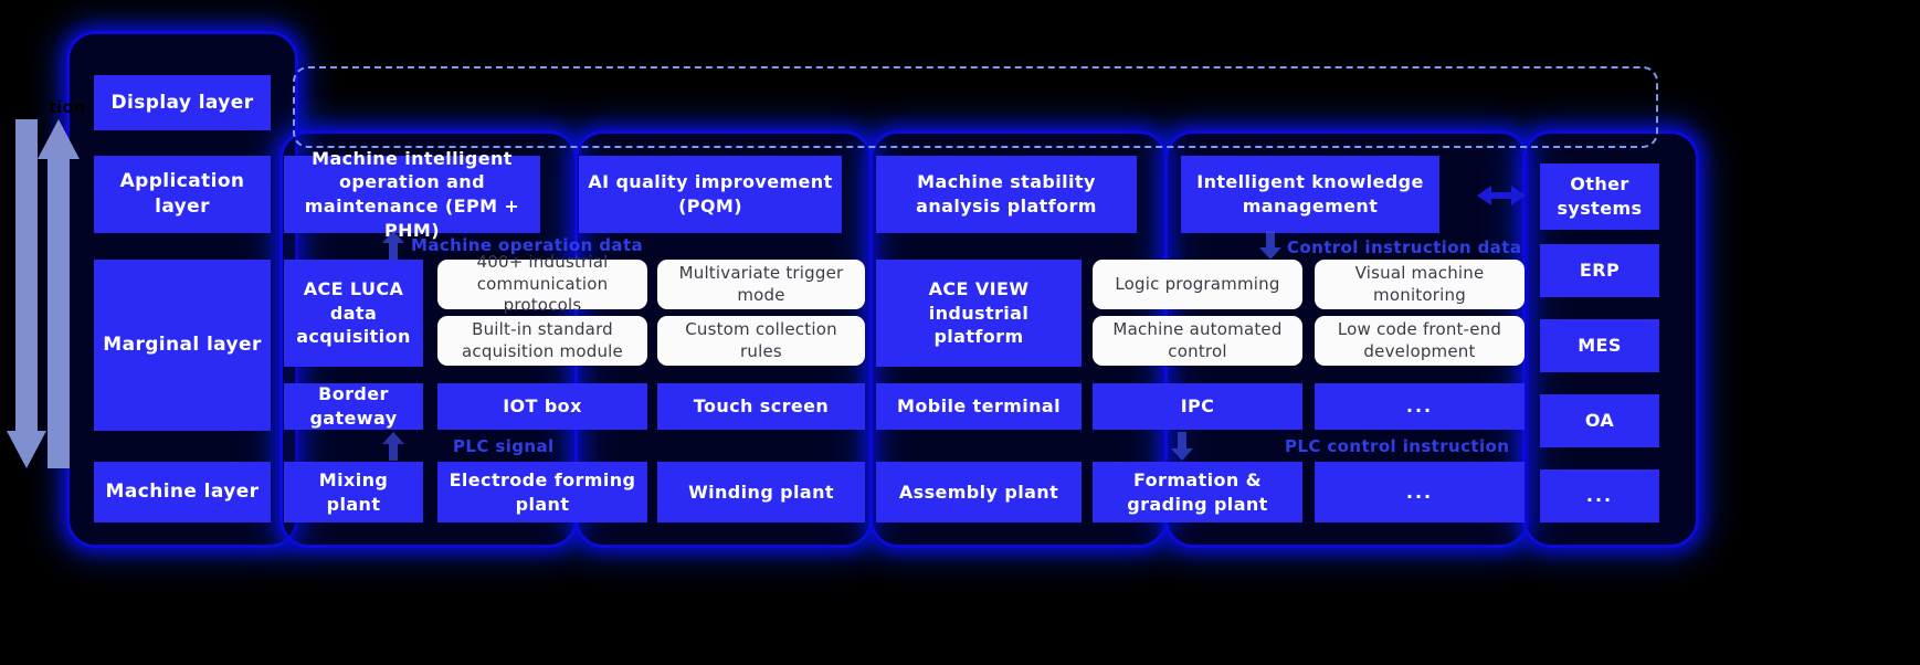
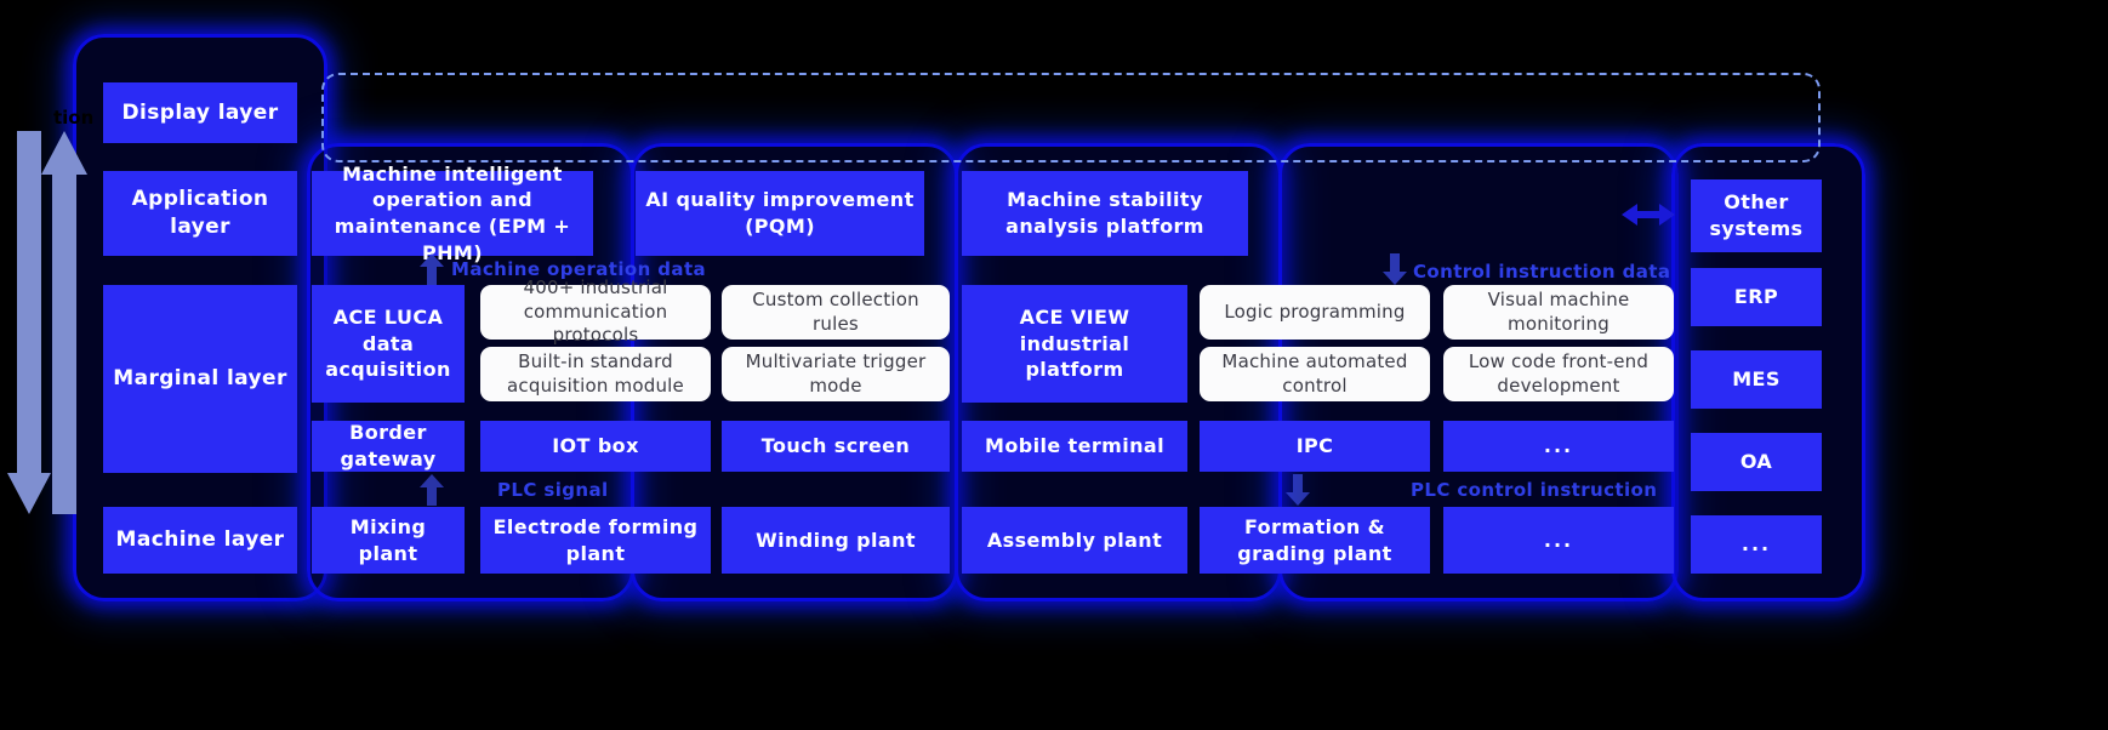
  tion
  Display layer
  Application layer
  Marginal layer
  Machine layer
  Machine intelligent operation and maintenance (EPM + PHM)
  AI quality improvement (PQM)
  Machine stability analysis platform
- Intelligent knowledge management
  Other systems
  Machine operation data
  Control instruction data
  ACE LUCA data acquisition
  ACE VIEW industrial platform
  400+ industrial communication protocols
- Multivariate trigger mode
+ Custom collection rules
  Built-in standard acquisition module
- Custom collection rules
+ Multivariate trigger mode
  Logic programming
  Visual machine monitoring
  Machine automated control
  Low code front-end development
  Border gateway
  IOT box
  Touch screen
  Mobile terminal
  IPC
  ...
  ERP
  MES
  OA
  ...
  PLC signal
  PLC control instruction
  Mixing plant
  Electrode forming plant
  Winding plant
  Assembly plant
  Formation & grading plant
  ...
